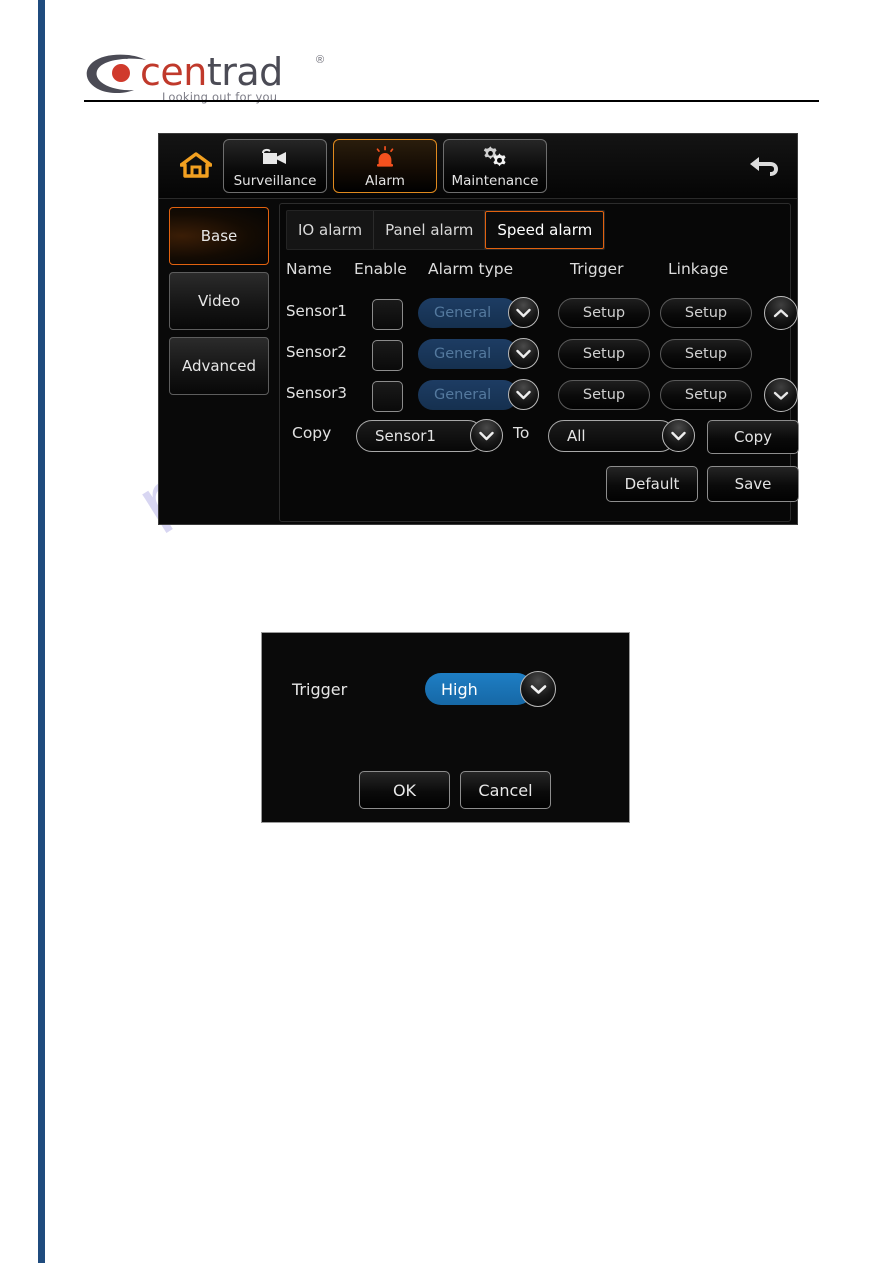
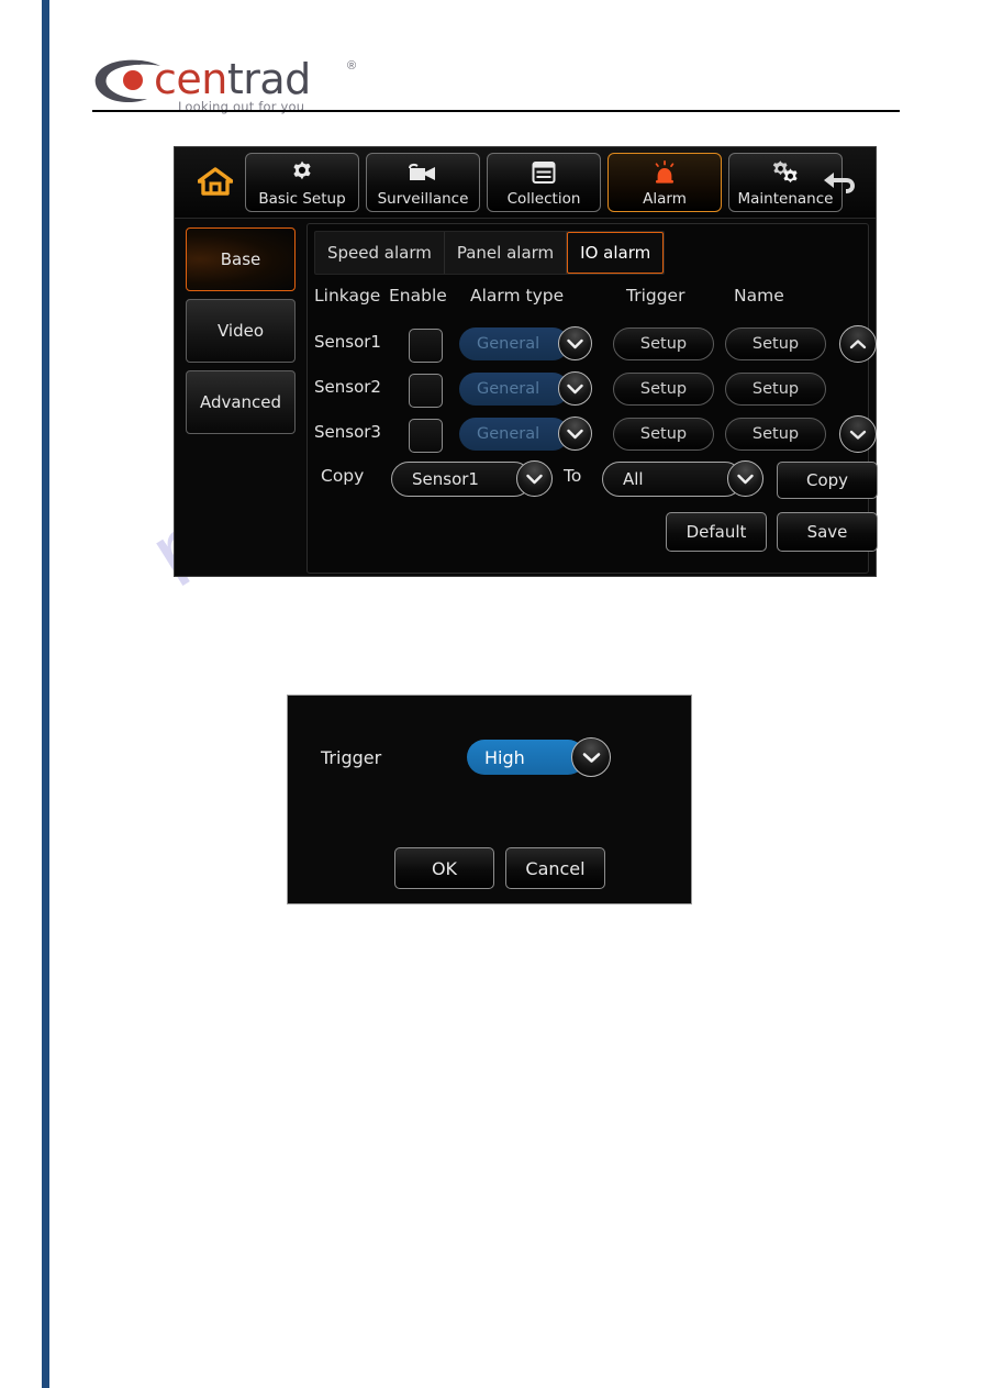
  centrad
  ®
  Looking out for you
+ Basic Setup
  Surveillance
+ Collection
  Alarm
  Maintenance
  Base
  Video
  Advanced
- IO alarm
+ Speed alarm
  Panel alarm
- Speed alarm
+ IO alarm
- Name
+ Linkage
  Enable
  Alarm type
  Trigger
- Linkage
+ Name
  Sensor1
  General
  Setup
  Setup
  Sensor2
  General
  Setup
  Setup
  Sensor3
  General
  Setup
  Setup
  Copy
  Sensor1
  To
  All
  Copy
  Default
  Save
  Trigger
  High
  OK
  Cancel
